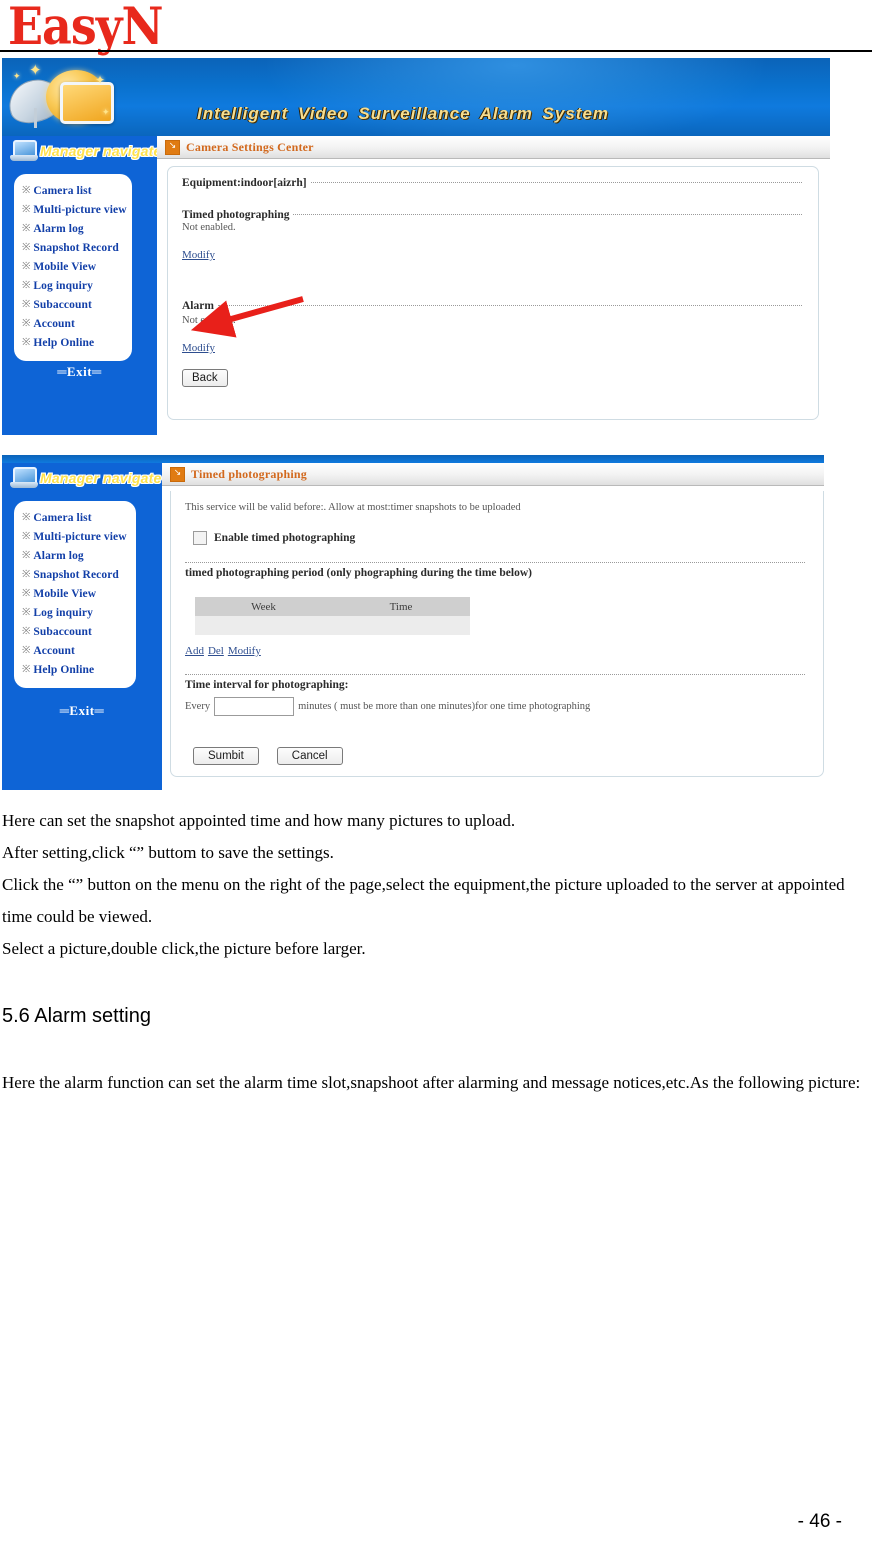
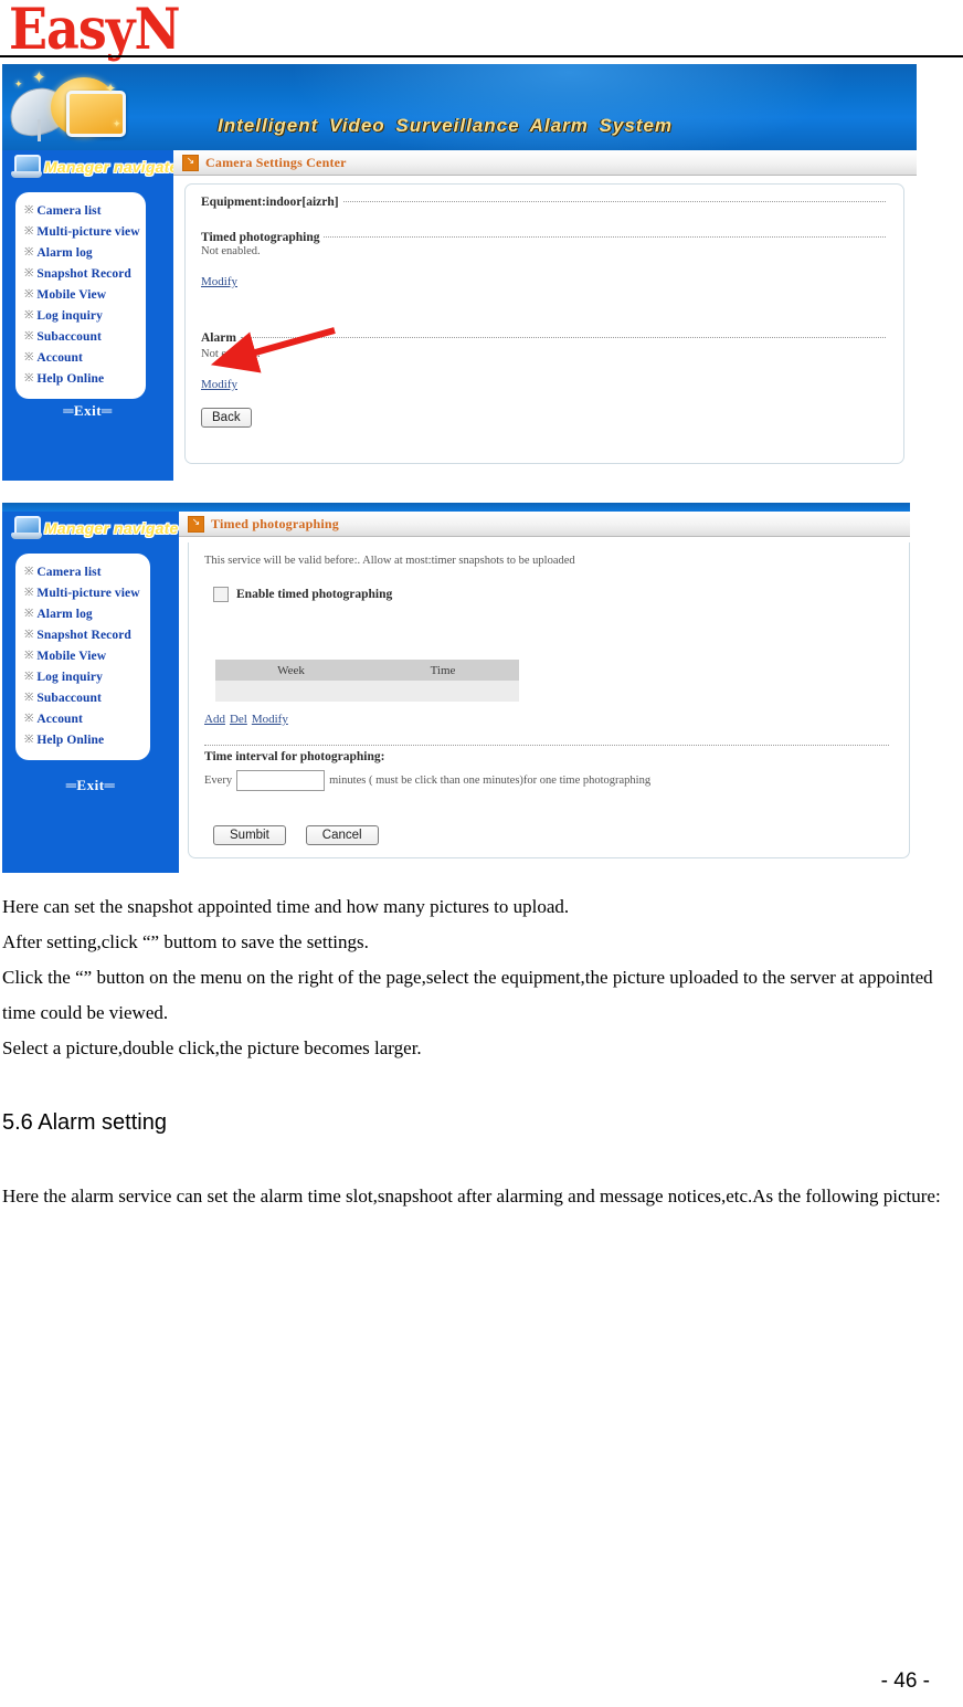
  EasyN
  ✦
  ✦
  ✦
  ✦
  Intelligent Video Surveillance Alarm System
  Manager navigat
  ※
  Camera list
  ※
  Multi-picture view
  ※
  Alarm log
  ※
  Snapshot Record
  ※
  Mobile View
  ※
  Log inquiry
  ※
  Subaccount
  ※
  Account
  ※
  Help Online
  ═Exit═
  ↘
  Camera Settings Center
  Equipment:indoor[aizrh]
  Timed photographing
  Not enabled.
  Modify
  Alarm
  Modify
  Back
  Manager navigate
  ※
  Camera list
  ※
  Multi-picture view
  ※
  Alarm log
  ※
  Snapshot Record
  ※
  Mobile View
  ※
  Log inquiry
  ※
  Subaccount
  ※
  Account
  ※
  Help Online
  ═Exit═
  ↘
  Timed photographing
  This service will be valid before:. Allow at most:timer snapshots to be uploaded
  Enable timed photographing
- timed photographing period (only phographing during the time below)
  Week	Time
  Add Del Modify
  Time interval for photographing:
- Every minutes ( must be more than one minutes)for one time photographing
+ Every minutes ( must be click than one minutes)for one time photographing
  Sumbit Cancel
  Here can set the snapshot appointed time and how many pictures to upload.
  After setting,click “” buttom to save the settings.
  Click the “” button on the menu on the right of the page,select the equipment,the picture uploaded to the server at appointed time could be viewed.
- Select a picture,double click,the picture before larger.
+ Select a picture,double click,the picture becomes larger.
  5.6 Alarm setting
- Here the alarm function can set the alarm time slot,snapshoot after alarming and message notices,etc.As the following picture:
+ Here the alarm service can set the alarm time slot,snapshoot after alarming and message notices,etc.As the following picture:
  - 46 -
